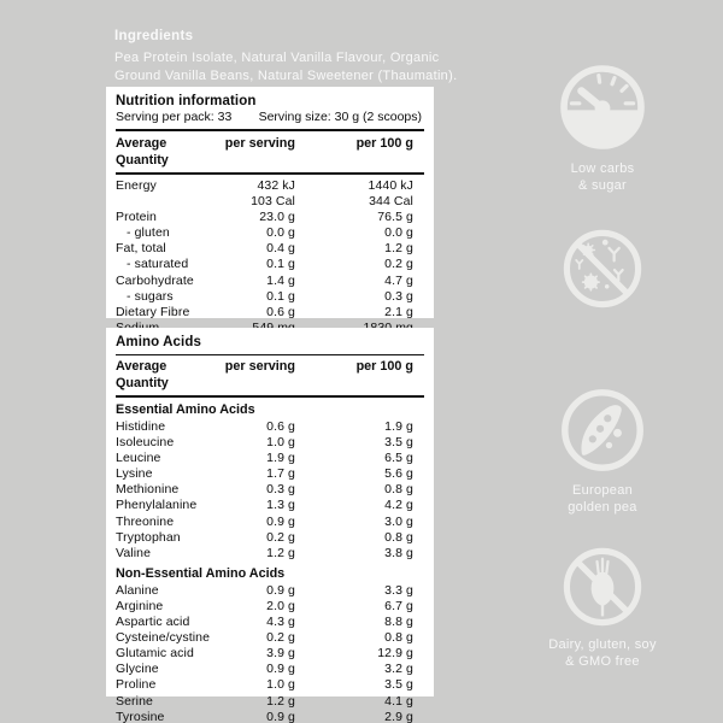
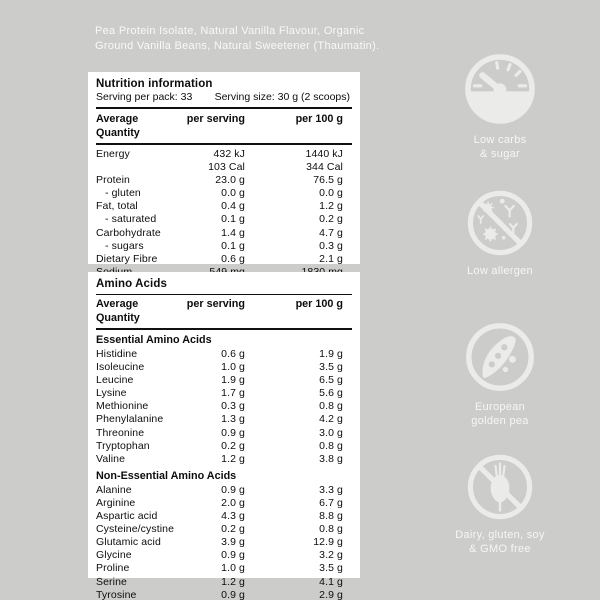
- Ingredients
  Pea Protein Isolate, Natural Vanilla Flavour, Organic
  Ground Vanilla Beans, Natural Sweetener (Thaumatin).
  Nutrition information
  Serving per pack: 33
  Serving size: 30 g (2 scoops)
  Average Quantity
  per serving
  per 100 g
  Energy
  432 kJ
  1440 kJ
  103 Cal
  344 Cal
  Protein
  23.0 g
  76.5 g
  - gluten
  0.0 g
  0.0 g
  Fat, total
  0.4 g
  1.2 g
  - saturated
  0.1 g
  0.2 g
  Carbohydrate
  1.4 g
  4.7 g
  - sugars
  0.1 g
  0.3 g
  Dietary Fibre
  0.6 g
  2.1 g
  Amino Acids
  Average Quantity
  per serving
  per 100 g
  Essential Amino Acids
  Histidine
  0.6 g
  1.9 g
  Isoleucine
  1.0 g
  3.5 g
  Leucine
  1.9 g
  6.5 g
  Lysine
  1.7 g
  5.6 g
  Methionine
  0.3 g
  0.8 g
  Phenylalanine
  1.3 g
  4.2 g
  Threonine
  0.9 g
  3.0 g
  Tryptophan
  0.2 g
  0.8 g
  Valine
  1.2 g
  3.8 g
  Non-Essential Amino Acids
  Alanine
  0.9 g
  3.3 g
  Arginine
  2.0 g
  6.7 g
  Aspartic acid
  4.3 g
  8.8 g
  Cysteine/cystine
  0.2 g
  0.8 g
  Glutamic acid
  3.9 g
  12.9 g
  Glycine
  0.9 g
  3.2 g
  Proline
  1.0 g
  3.5 g
  Serine
  1.2 g
  4.1 g
  Tyrosine
  0.9 g
  2.9 g
  Low carbs
  & sugar
+ Low allergen
  European
  golden pea
  Dairy, gluten, soy
  & GMO free
